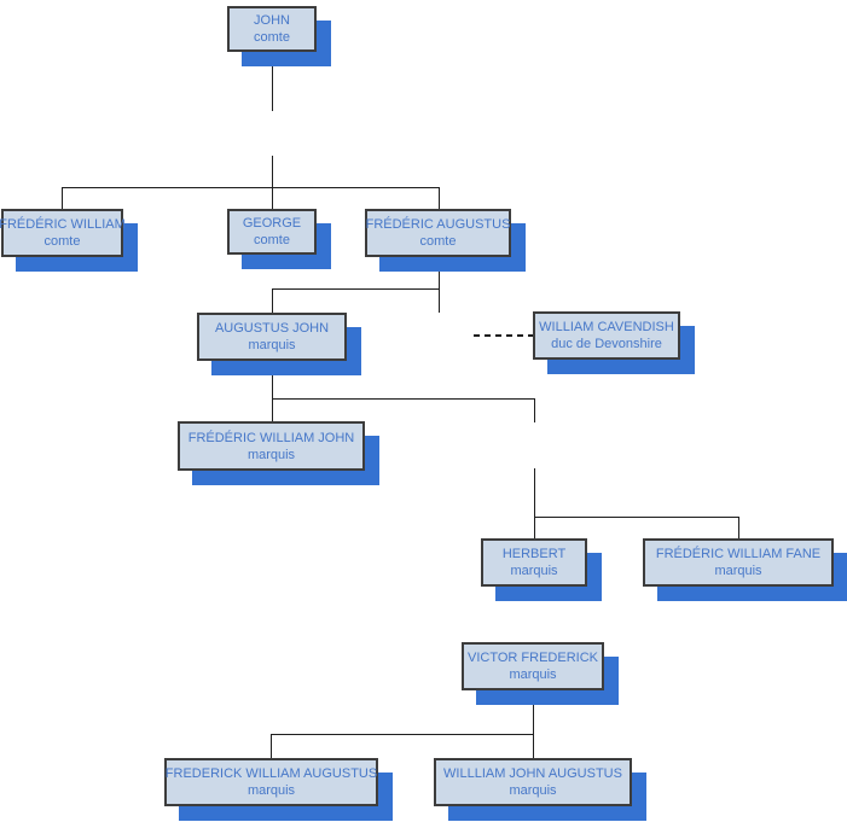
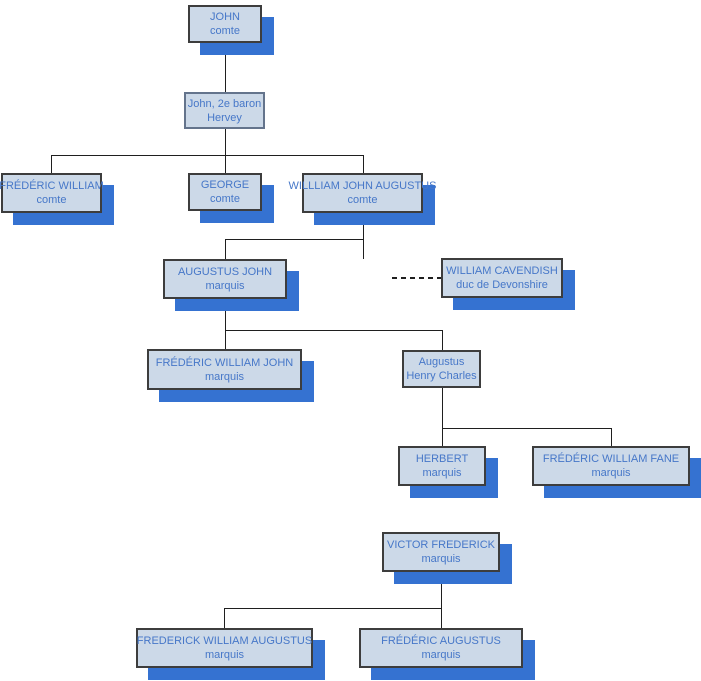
  JOHN
  comte
+ John, 2e baron
+ Hervey
  FRÉDÉRIC WILLIAM
  comte
  GEORGE
  comte
- FRÉDÉRIC AUGUSTUS
+ WILLLIAM JOHN AUGUSTUS
  comte
  AUGUSTUS JOHN
  marquis
  WILLIAM CAVENDISH
  duc de Devonshire
  FRÉDÉRIC WILLIAM JOHN
  marquis
+ Augustus
+ Henry Charles
  HERBERT
  marquis
  FRÉDÉRIC WILLIAM FANE
  marquis
  VICTOR FREDERICK
  marquis
  FREDERICK WILLIAM AUGUSTUS
  marquis
- WILLLIAM JOHN AUGUSTUS
+ FRÉDÉRIC AUGUSTUS
  marquis
